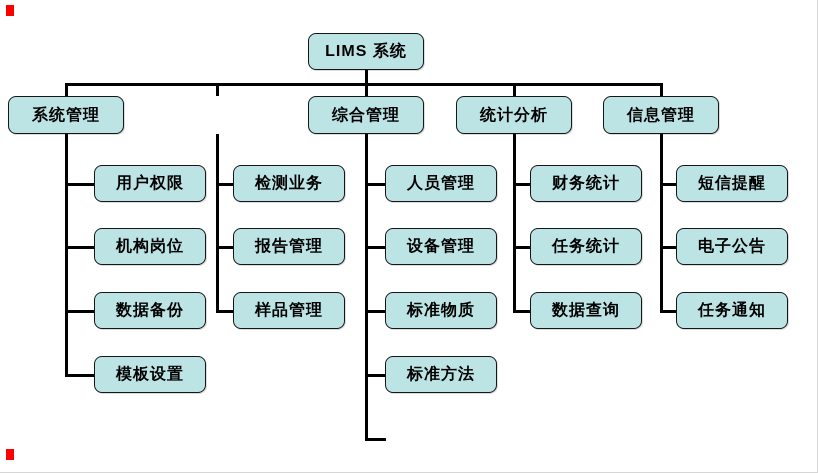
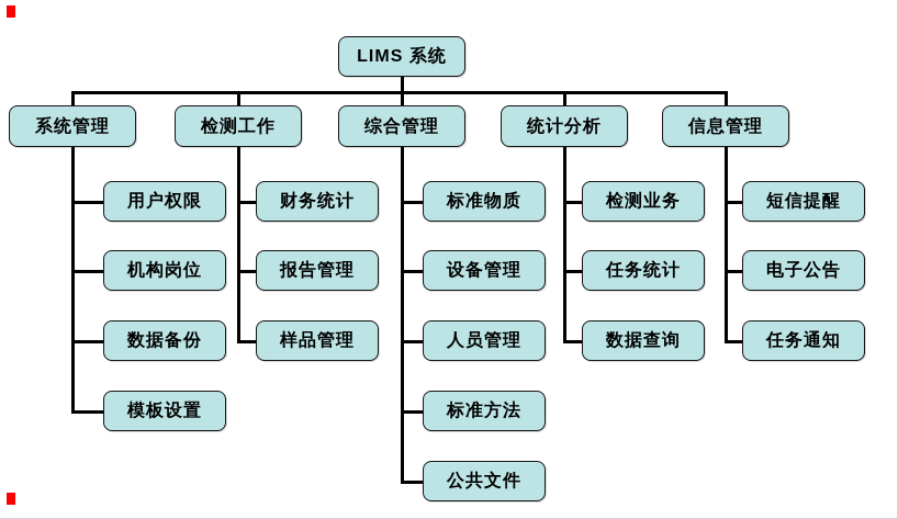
  LIMS 系统
  系统管理
  用户权限
  机构岗位
  数据备份
  模板设置
+ 检测工作
- 检测业务
+ 财务统计
  报告管理
  样品管理
  综合管理
- 人员管理
+ 标准物质
  设备管理
- 标准物质
+ 人员管理
  标准方法
+ 公共文件
  统计分析
- 财务统计
+ 检测业务
  任务统计
  数据查询
  信息管理
  短信提醒
  电子公告
  任务通知
